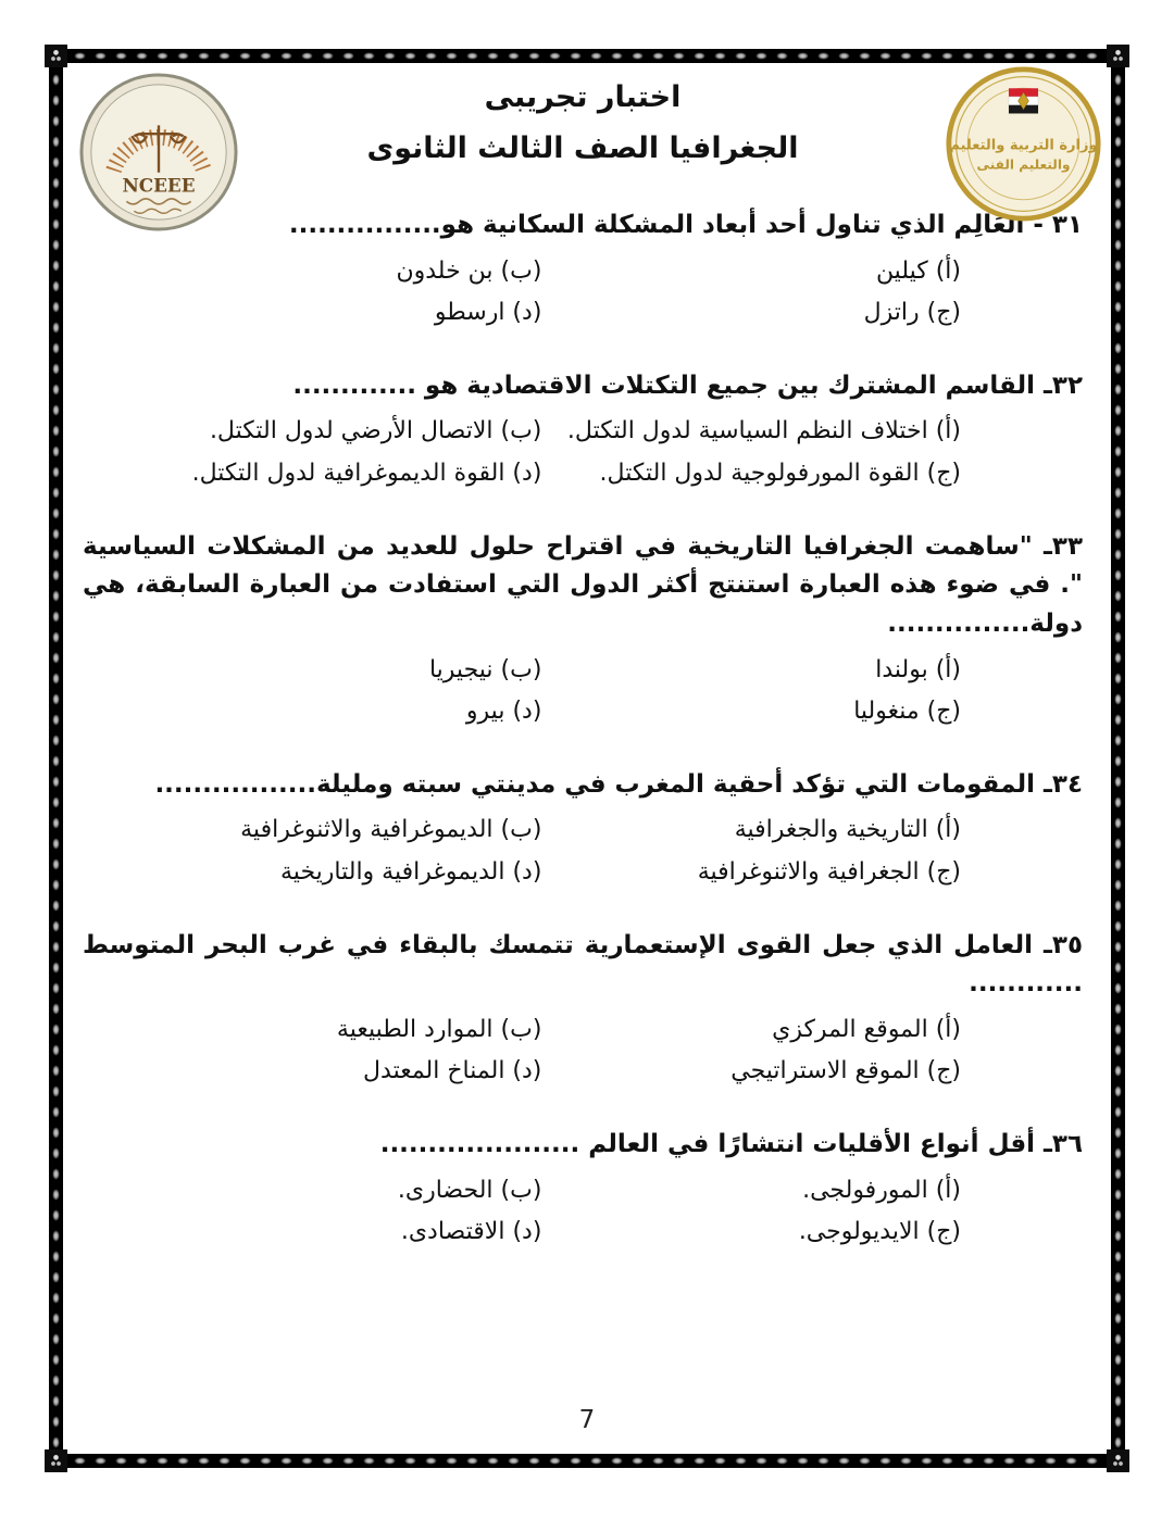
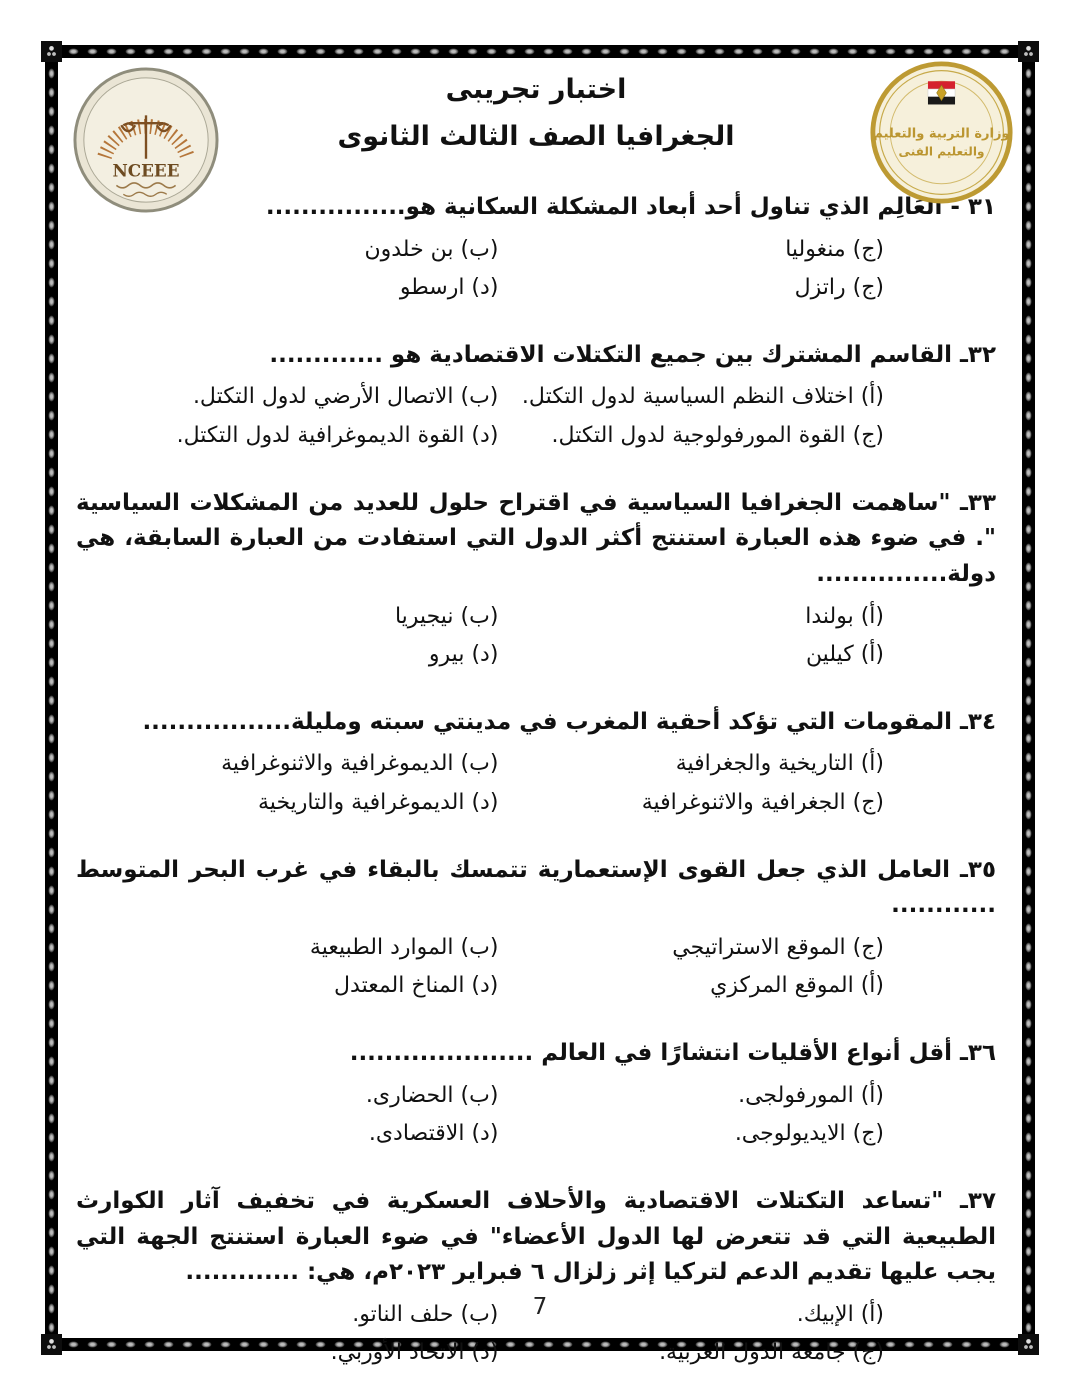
  NCEEE
  اختبار تجريبى
  الجغرافيا الصف الثالث الثانوى
  وزارة التربية والتعليم
  والتعليم الفنى
  ٣١ - العَالِم الذي تناول أحد أبعاد المشكلة السكانية هو................
- (أ) كيلين
+ (ج) منغوليا
  (ب) بن خلدون
  (ج) راتزل
  (د) ارسطو
  ٣٢ـ القاسم المشترك بين جميع التكتلات الاقتصادية هو .............
  (أ) اختلاف النظم السياسية لدول التكتل.
  (ب) الاتصال الأرضي لدول التكتل.
  (ج) القوة المورفولوجية لدول التكتل.
  (د) القوة الديموغرافية لدول التكتل.
- ٣٣ـ "ساهمت الجغرافيا التاريخية في اقتراح حلول للعديد من المشكلات السياسية ". في ضوء هذه العبارة استنتج أكثر الدول التي استفادت من العبارة السابقة، هي دولة...............
+ ٣٣ـ "ساهمت الجغرافيا السياسية في اقتراح حلول للعديد من المشكلات السياسية ". في ضوء هذه العبارة استنتج أكثر الدول التي استفادت من العبارة السابقة، هي دولة...............
  (أ) بولندا
  (ب) نيجيريا
- (ج) منغوليا
+ (أ) كيلين
  (د) بيرو
  ٣٤ـ المقومات التي تؤكد أحقية المغرب في مدينتي سبته ومليلة.................
  (أ) التاريخية والجغرافية
  (ب) الديموغرافية والاثنوغرافية
  (ج) الجغرافية والاثنوغرافية
  (د) الديموغرافية والتاريخية
  ٣٥ـ العامل الذي جعل القوى الإستعمارية تتمسك بالبقاء في غرب البحر المتوسط ............
- (أ) الموقع المركزي
+ (ج) الموقع الاستراتيجي
  (ب) الموارد الطبيعية
- (ج) الموقع الاستراتيجي
+ (أ) الموقع المركزي
  (د) المناخ المعتدل
  ٣٦ـ أقل أنواع الأقليات انتشارًا في العالم .....................
  (أ) المورفولجى.
  (ب) الحضارى.
  (ج) الايديولوجى.
  (د) الاقتصادى.
+ ٣٧ـ "تساعد التكتلات الاقتصادية والأحلاف العسكرية في تخفيف آثار الكوارث الطبيعية التي قد تتعرض لها الدول الأعضاء" في ضوء العبارة استنتج الجهة التي يجب عليها تقديم الدعم لتركيا إثر زلزال ٦ فبراير ٢٠٢٣م، هي: .............
+ (أ) الإبيك.
+ (ب) حلف الناتو.
+ (ج) جامعة الدول العربية.
+ (د) الاتحاد الأوربي.
  7
